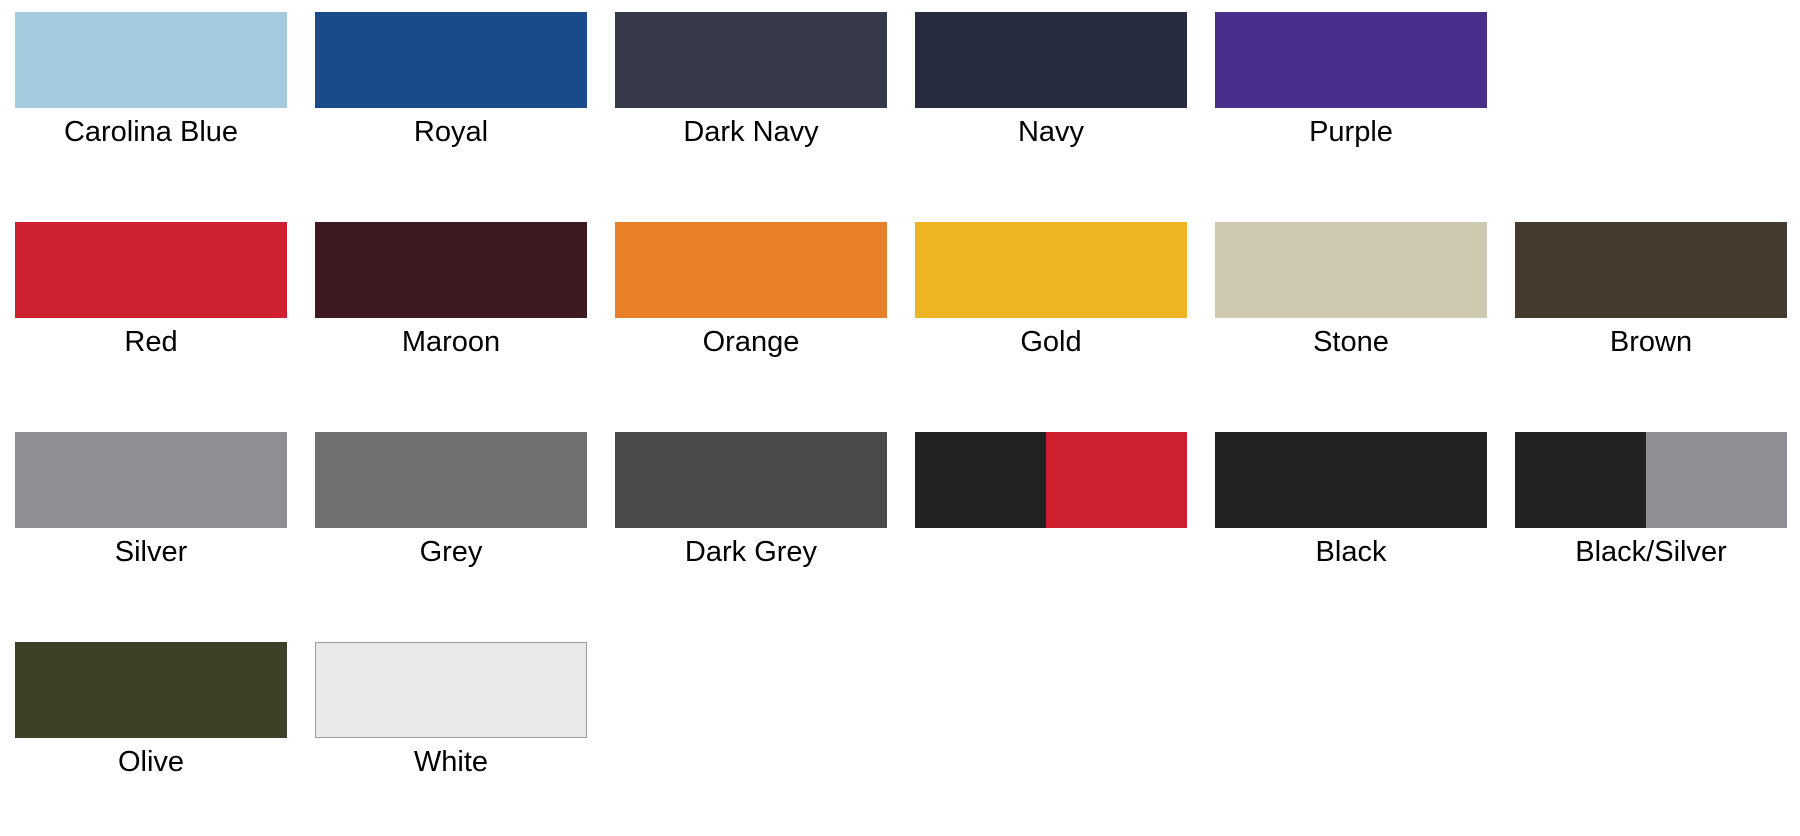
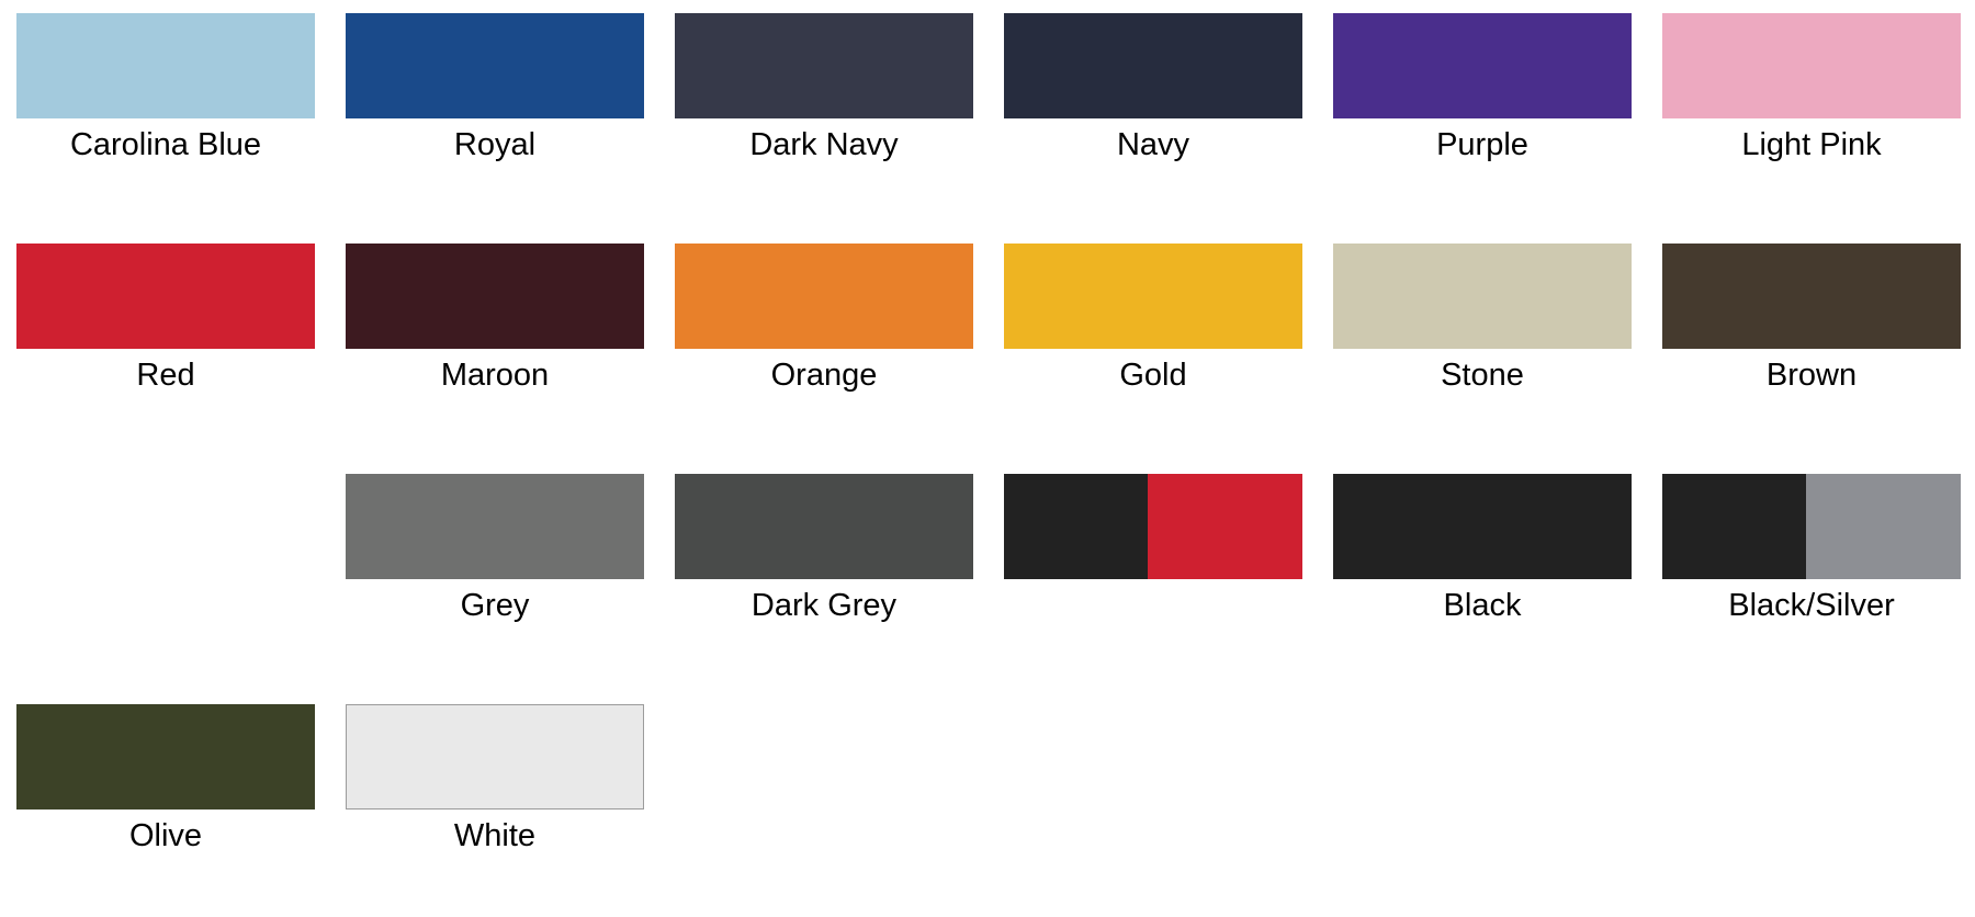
  Carolina Blue
  Royal
  Dark Navy
  Navy
  Purple
+ Light Pink
  Red
  Maroon
  Orange
  Gold
  Stone
  Brown
- Silver
  Grey
  Dark Grey
  Black
  Black/Silver
  Olive
  White
